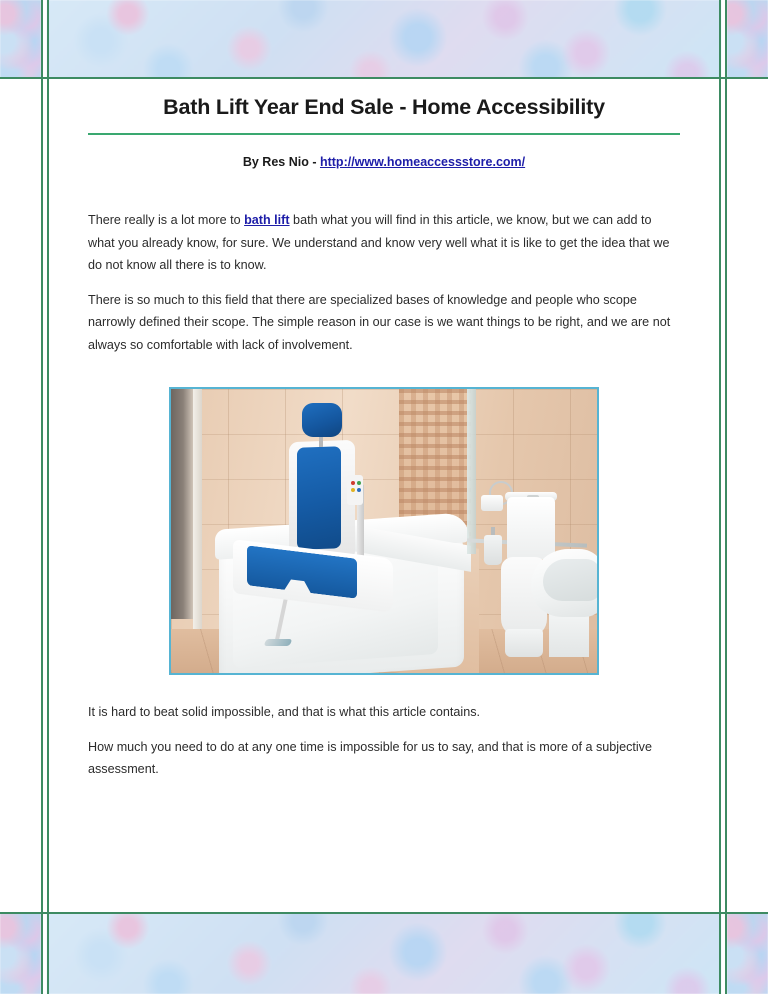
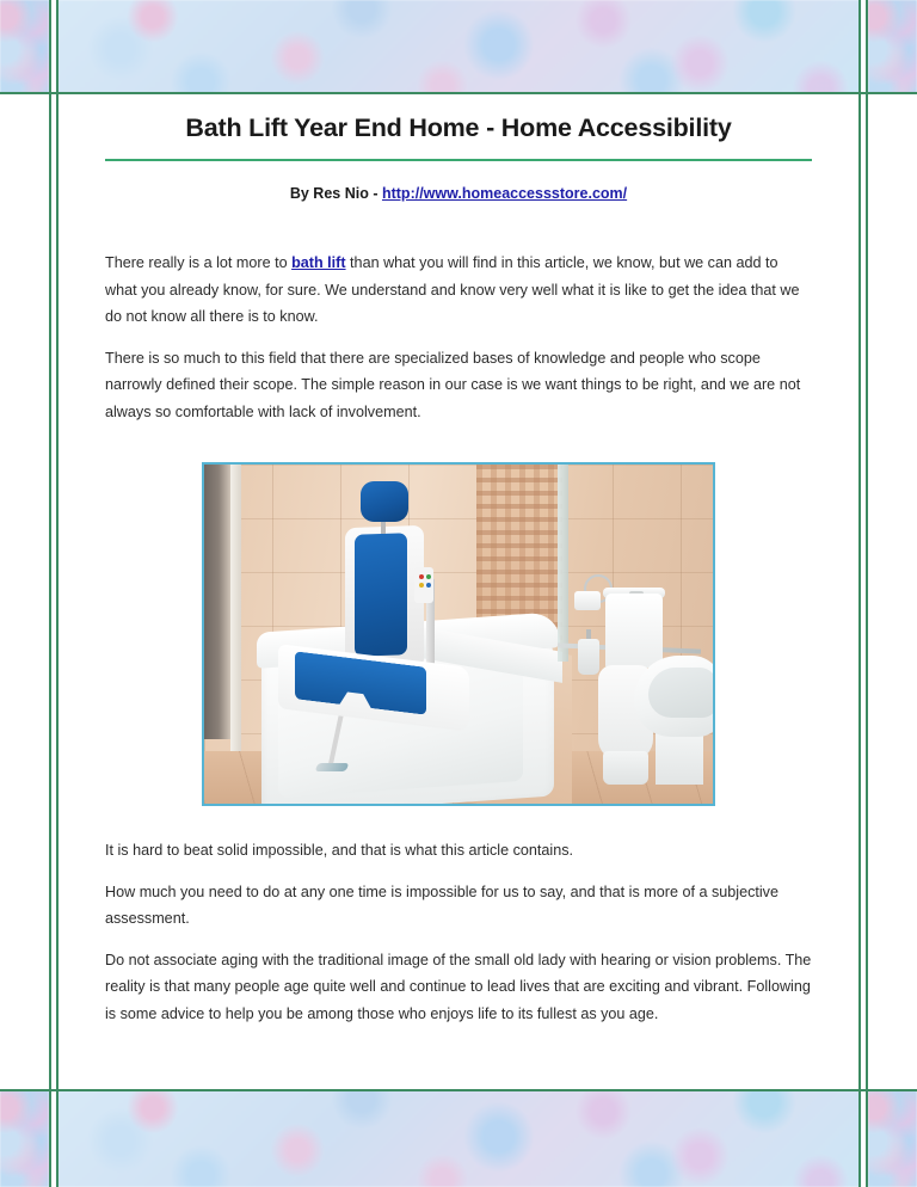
- Bath Lift Year End Sale - Home Accessibility
+ Bath Lift Year End Home - Home Accessibility
  By Res Nio - http://www.homeaccessstore.com/
- There really is a lot more to bath lift bath what you will find in this article, we know, but we can add to what you already know, for sure. We understand and know very well what it is like to get the idea that we do not know all there is to know.
+ There really is a lot more to bath lift than what you will find in this article, we know, but we can add to what you already know, for sure. We understand and know very well what it is like to get the idea that we do not know all there is to know.
  There is so much to this field that there are specialized bases of knowledge and people who scope narrowly defined their scope. The simple reason in our case is we want things to be right, and we are not always so comfortable with lack of involvement.
  It is hard to beat solid impossible, and that is what this article contains.
  How much you need to do at any one time is impossible for us to say, and that is more of a subjective assessment.
+ Do not associate aging with the traditional image of the small old lady with hearing or vision problems. The reality is that many people age quite well and continue to lead lives that are exciting and vibrant. Following is some advice to help you be among those who enjoys life to its fullest as you age.
